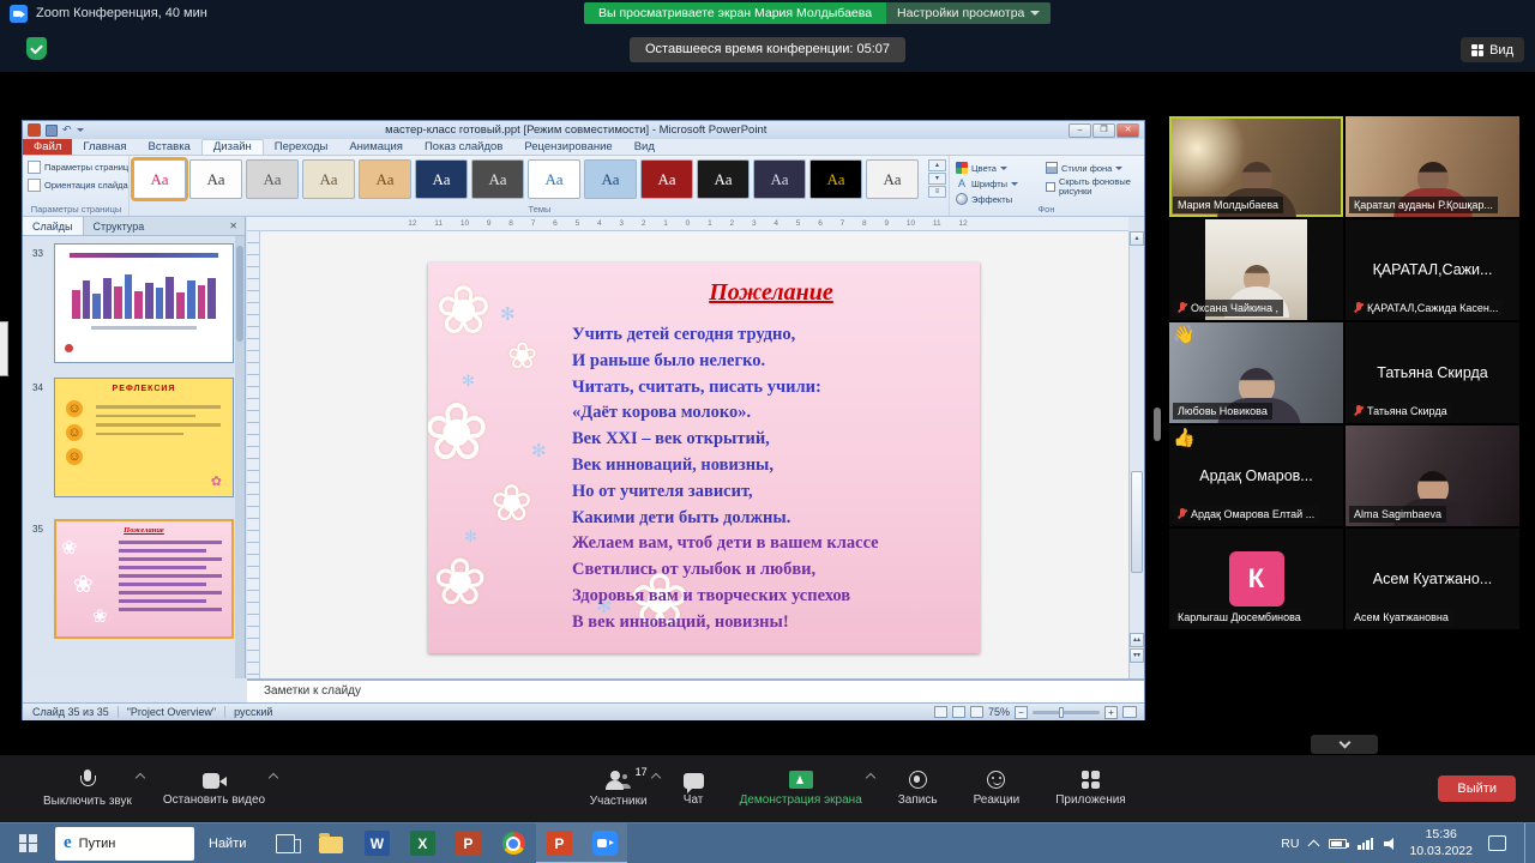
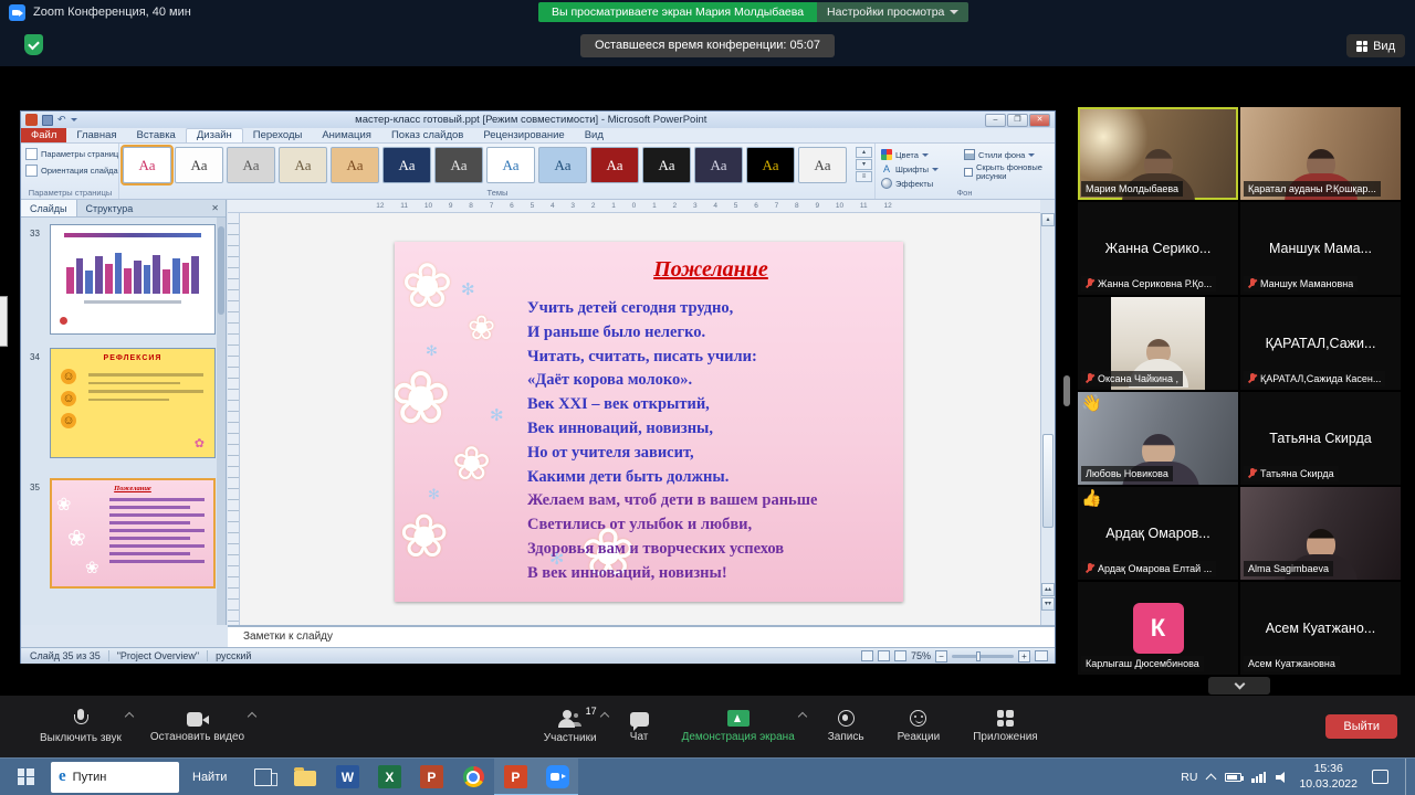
  Zoom Конференция, 40 мин
  Вы просматриваете экран Мария Молдыбаева
  Настройки просмотра
  Оставшееся время конференции: 05:07
  Вид
  мастер-класс готовый.ppt [Режим совместимости] - Microsoft PowerPoint
  Файл
  Главная
  Вставка
  Дизайн
  Переходы
  Анимация
  Показ слайдов
  Рецензирование
  Вид
  Параметры страниц
  Ориентация слайда
  Параметры страницы
  Аа
  Аа
  Аа
  Аа
  Аа
  Аа
  Аа
  Аа
  Аа
  Аа
  Аа
  Аа
  Аа
  Аа
  Темы
  Цвета
  Шрифты
  Эффекты
  Стили фона
  Скрыть фоновые рисунки
  Фон
  Слайды
  Структура
  33
  34
  35
  Пожелание
  Учить детей сегодня трудно,
  И раньше было нелегко.
  Читать, считать, писать учили:
  «Даёт корова молоко».
  Век XXI – век открытий,
  Век инноваций, новизны,
  Но от учителя зависит,
  Какими дети быть должны.
- Желаем вам, чтоб дети в вашем классе
+ Желаем вам, чтоб дети в вашем раньше
  Светились от улыбок и любви,
  Здоровья вам и творческих успехов
  В век инноваций, новизны!
  Заметки к слайду
  Слайд 35 из 35
  "Project Overview"
  русский
  75%
  Мария Молдыбаева
  Қаратал ауданы Р.Қошқар...
+ Жанна Серико...
+ Жанна Сериковна Р.Қо...
+ Маншук Мама...
+ Маншук Мамановна
  Оксана Чайкина ,
  ҚАРАТАЛ,Сажи...
  ҚАРАТАЛ,Сажида Касен...
  👋
  Любовь Новикова
  Татьяна Скирда
  Татьяна Скирда
  👍
  Ардақ Омаров...
  Ардақ Омарова Елтай ...
  Alma Sagimbaeva
  К
  Карлыгаш Дюсембинова
  Асем Куатжано...
  Асем Куатжановна
  Выключить звук
  Остановить видео
  17
  Участники
  Чат
  Демонстрация экрана
  Запись
  Реакции
  Приложения
  Выйти
  Путин
  Найти
  W
  X
  P
  P
  RU
  15:36
  10.03.2022
